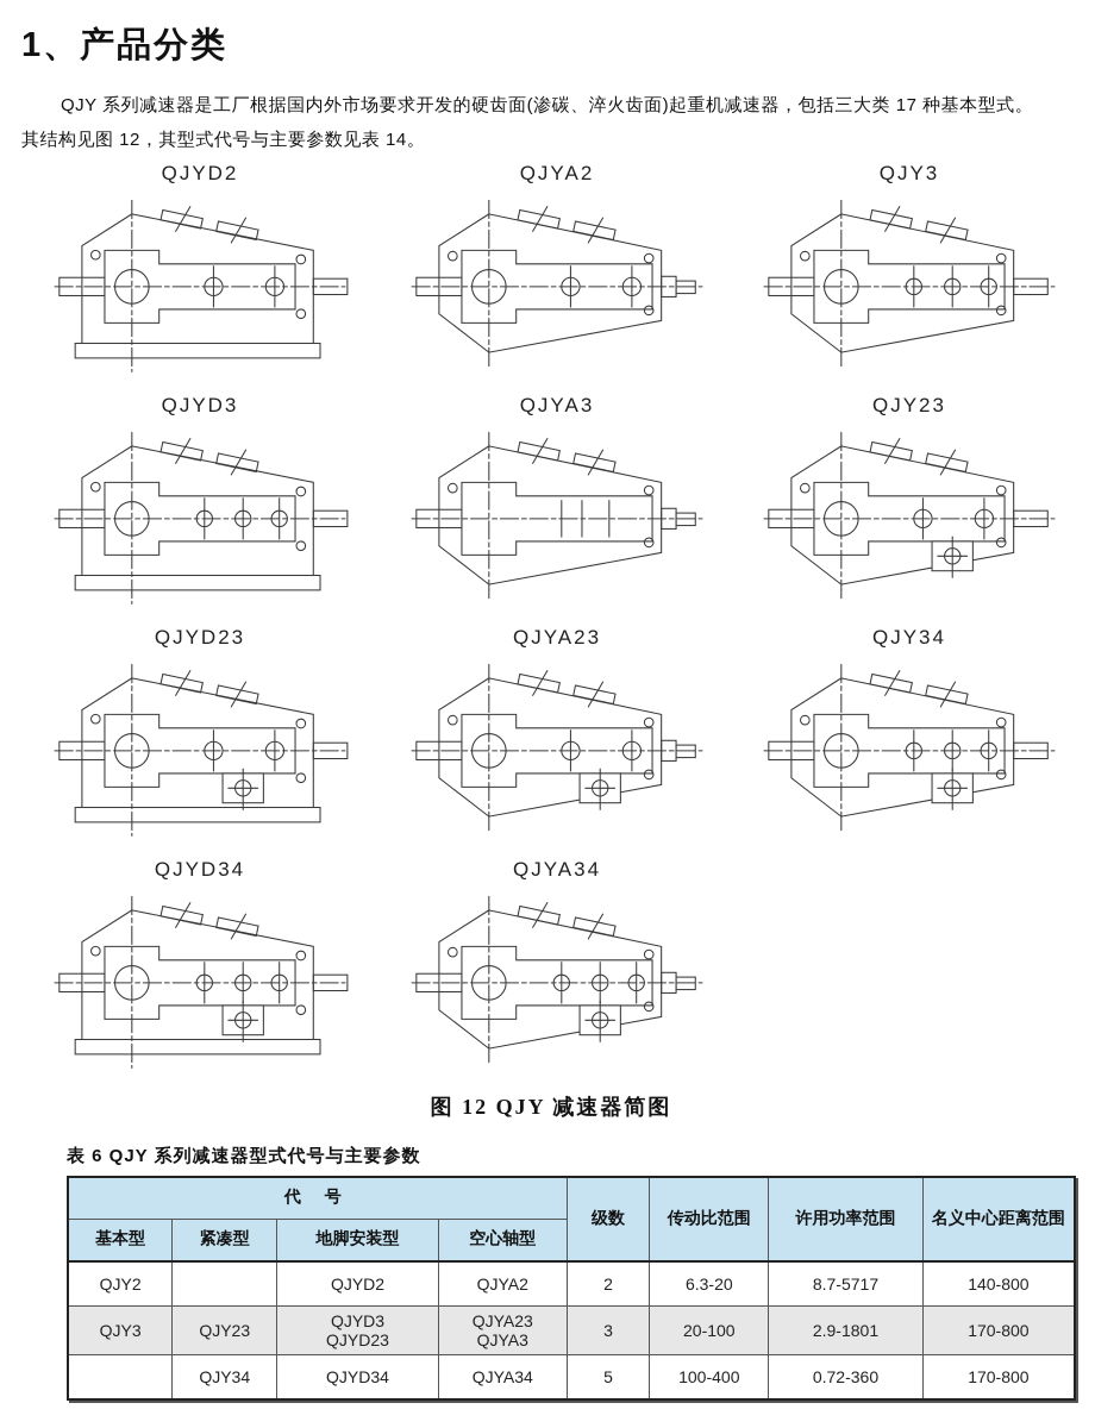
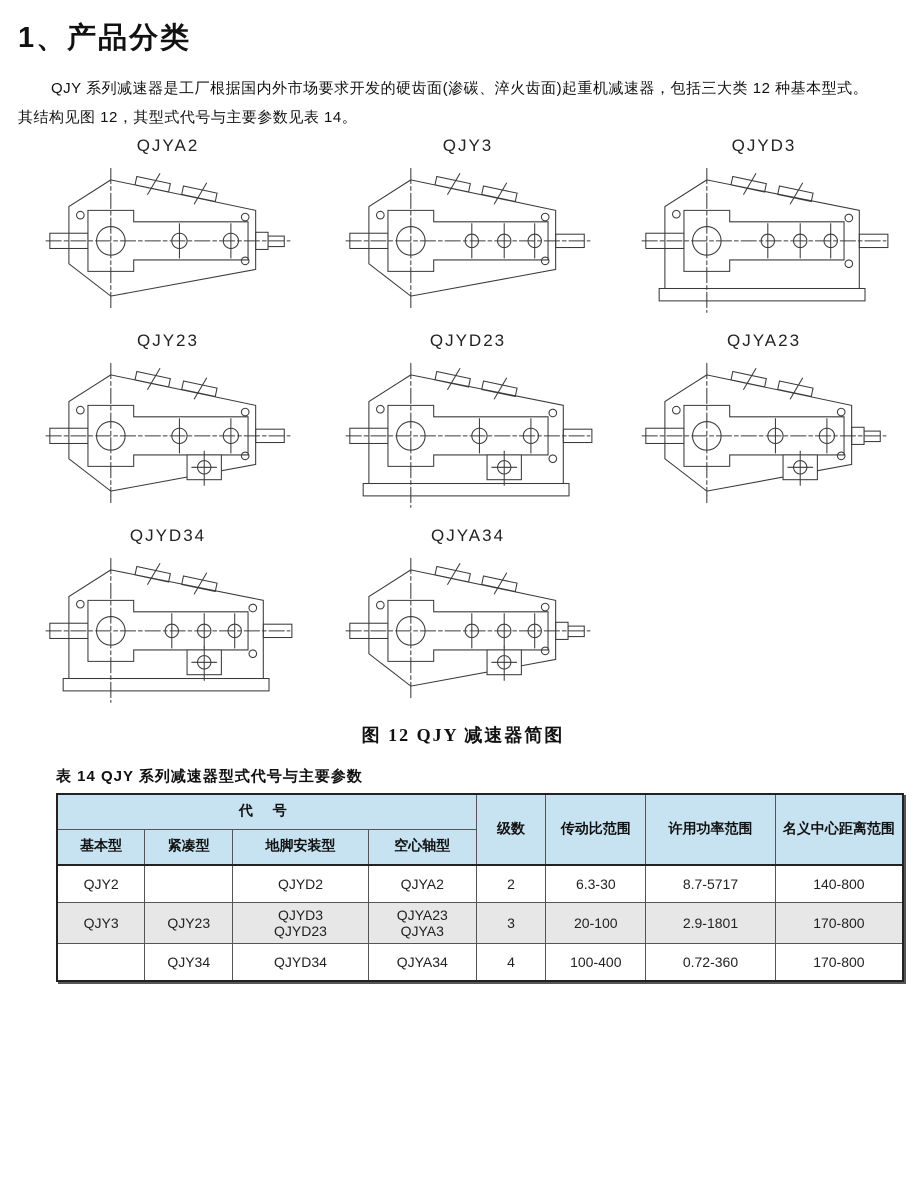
  1、产品分类
- QJY 系列减速器是工厂根据国内外市场要求开发的硬齿面(渗碳、淬火齿面)起重机减速器，包括三大类 17 种基本型式。
+ QJY 系列减速器是工厂根据国内外市场要求开发的硬齿面(渗碳、淬火齿面)起重机减速器，包括三大类 12 种基本型式。
  其结构见图 12，其型式代号与主要参数见表 14。
- QJYD2
  QJYA2
  QJY3
  QJYD3
- QJYA3
  QJY23
  QJYD23
  QJYA23
- QJY34
  QJYD34
  QJYA34
  图 12 QJY 减速器简图
- 表 6 QJY 系列减速器型式代号与主要参数
+ 表 14 QJY 系列减速器型式代号与主要参数
  代 号	级数	传动比范围	许用功率范围	名义中心距离范围
  基本型	紧凑型	地脚安装型	空心轴型
- QJY2		QJYD2	QJYA2	2	6.3-20	8.7-5717	140-800
+ QJY2		QJYD2	QJYA2	2	6.3-30	8.7-5717	140-800
  QJY3	QJY23	QJYD3QJYD23	QJYA23QJYA3	3	20-100	2.9-1801	170-800
- 	QJY34	QJYD34	QJYA34	5	100-400	0.72-360	170-800
+ 	QJY34	QJYD34	QJYA34	4	100-400	0.72-360	170-800
